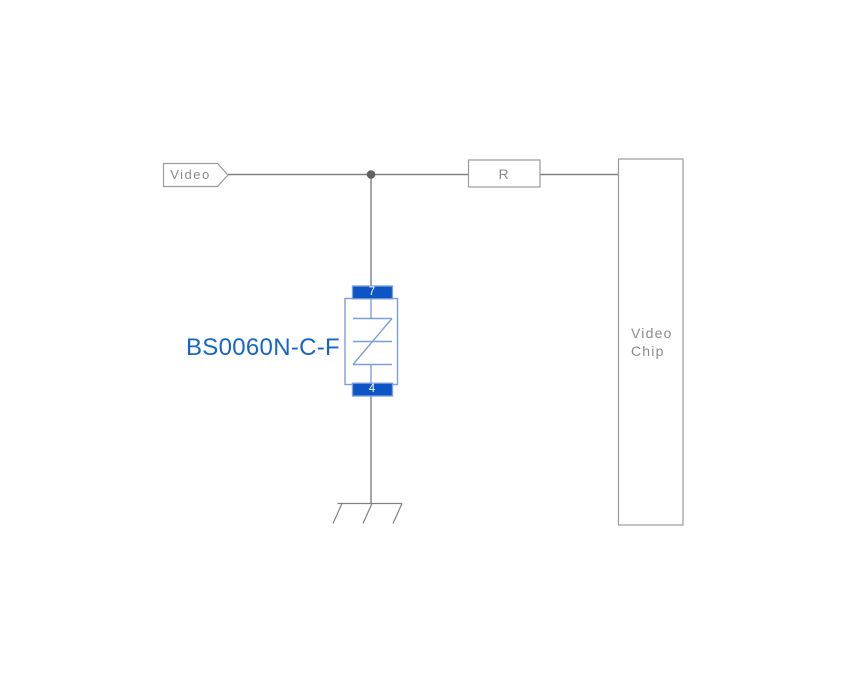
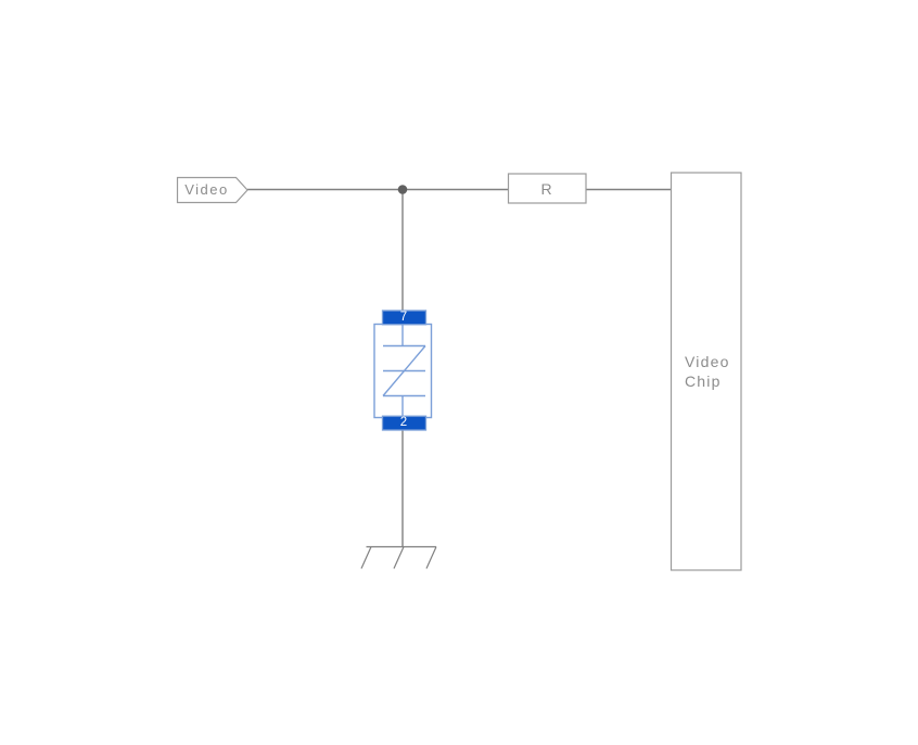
  Video
  R
  Video
  Chip
- BS0060N-C-F
  7
- 4
+ 2
